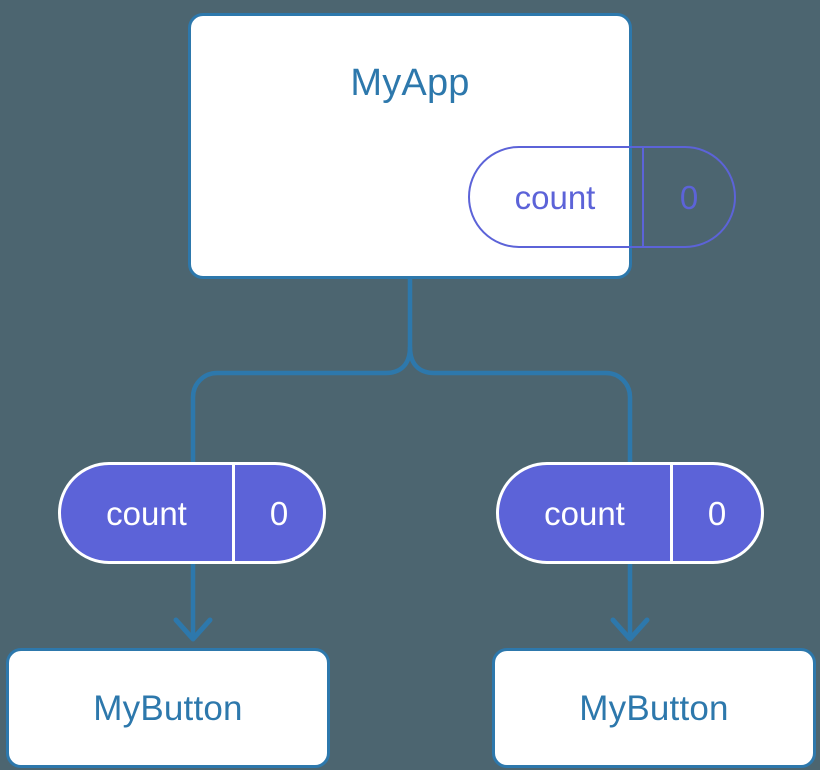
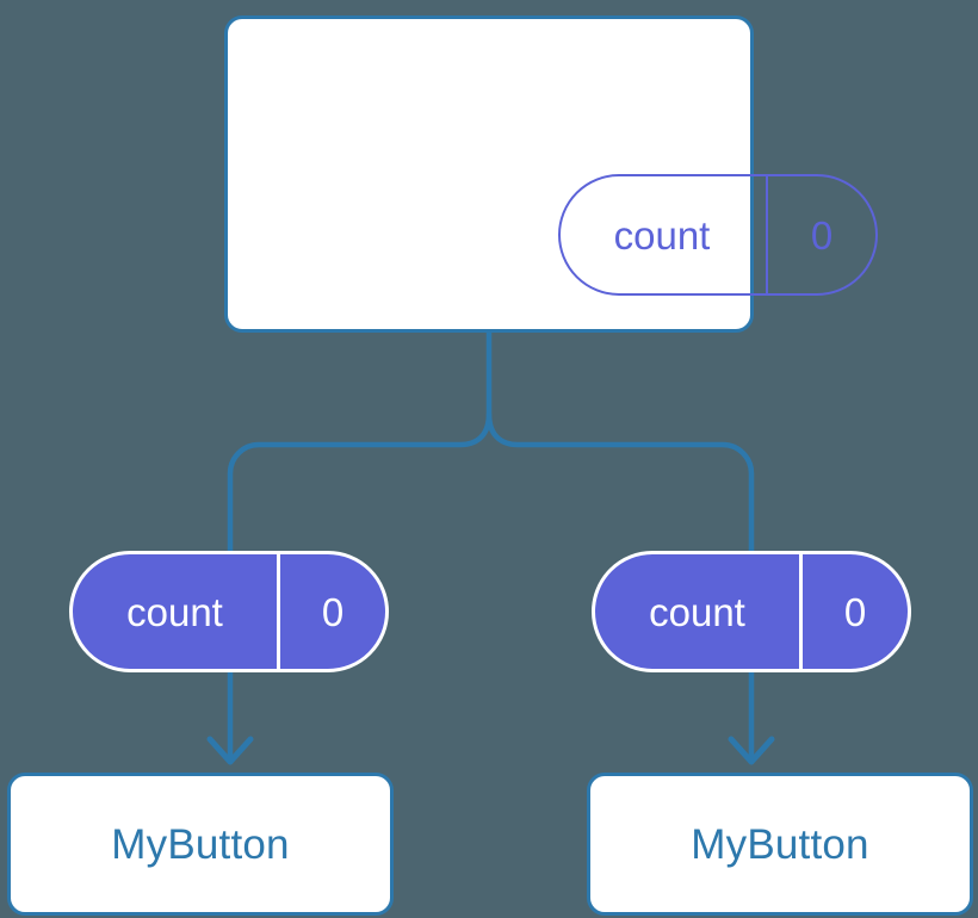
- MyApp
  count
  0
  count
  0
  MyButton
  count
  0
  MyButton
